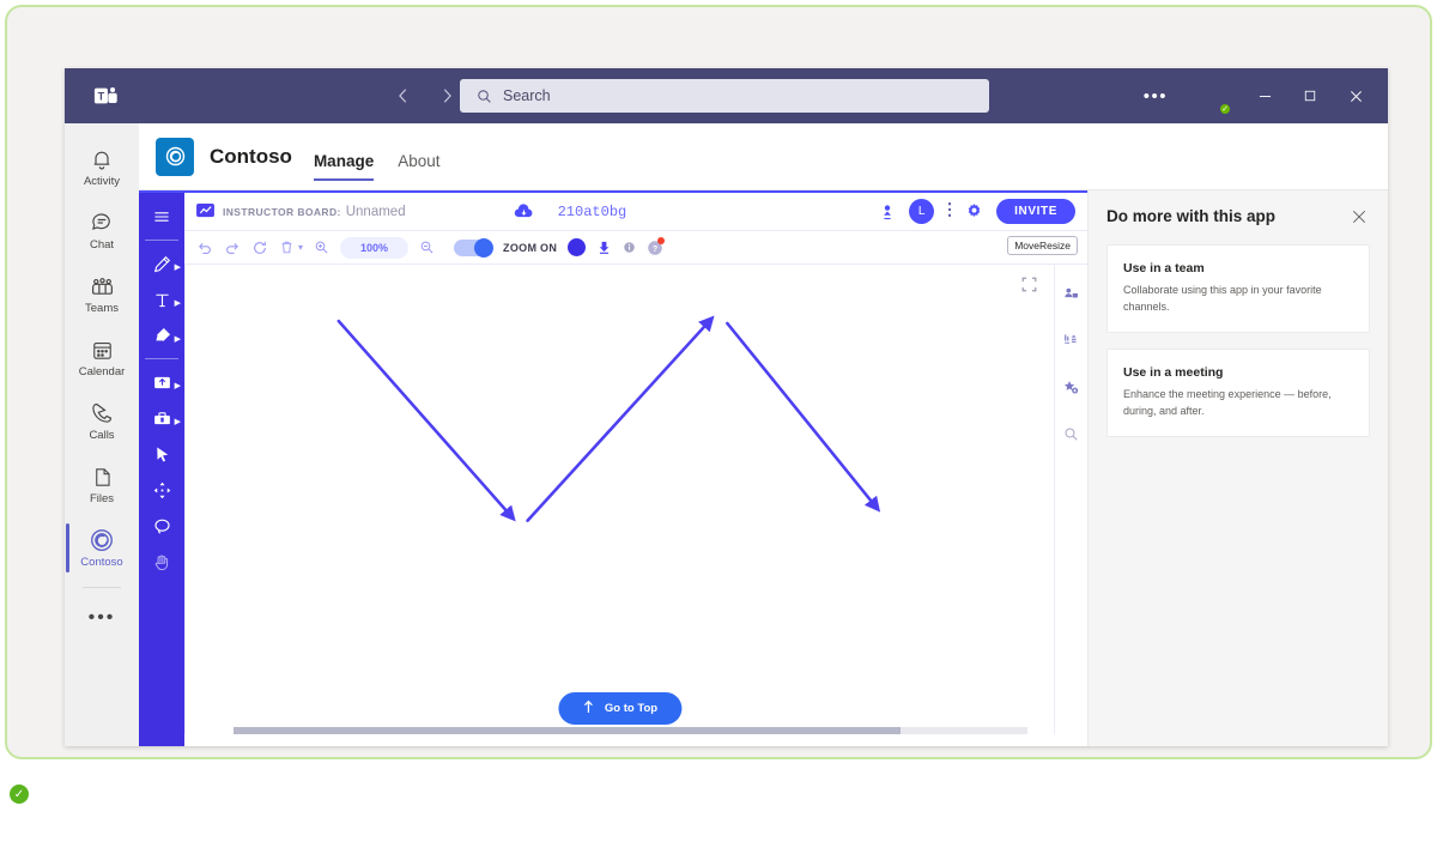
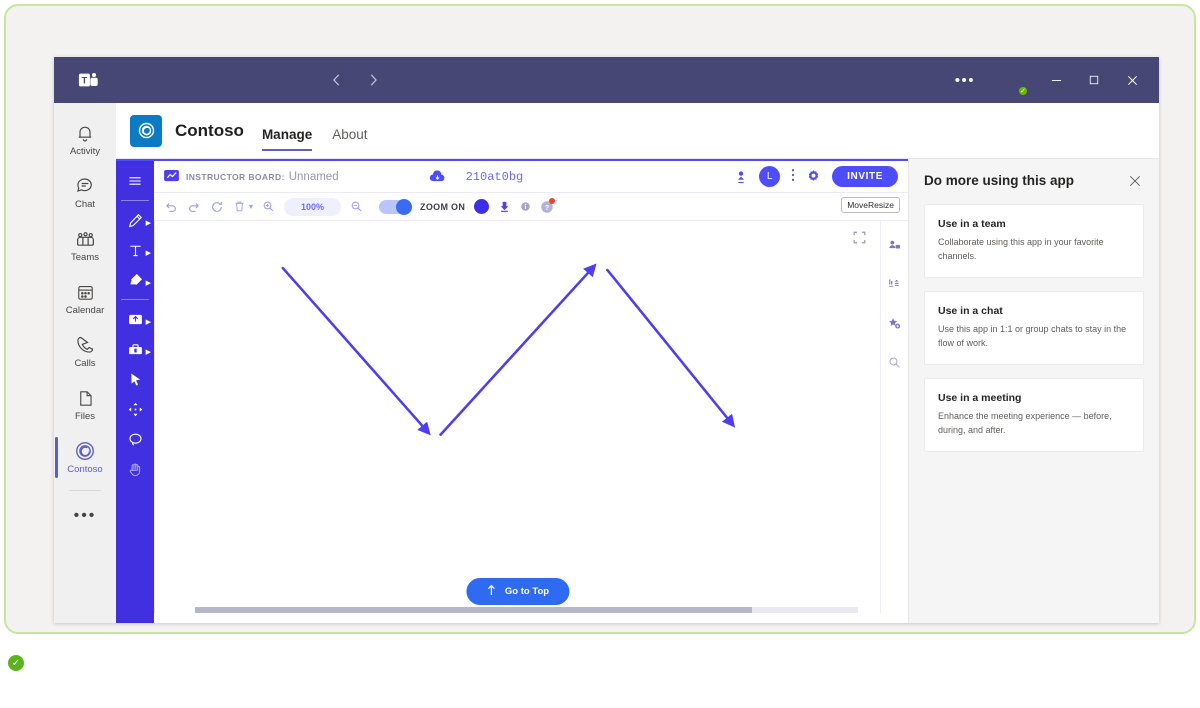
  T
- Search
  •••
  Activity
  Chat
  Teams
  Calendar
  Calls
  Files
  Contoso
  •••
  Contoso
  Manage
  About
  INSTRUCTOR BOARD:
  Unnamed
  210at0bg
  L
  INVITE
  ▾
  100%
  ZOOM ON
  MoveResize
  Go to Top
- Do more with this app
+ Do more using this app
  Use in a team
  Collaborate using this app in your favorite channels.
+ Use in a chat
+ Use this app in 1:1 or group chats to stay in the flow of work.
  Use in a meeting
  Enhance the meeting experience — before, during, and after.
  ✓
